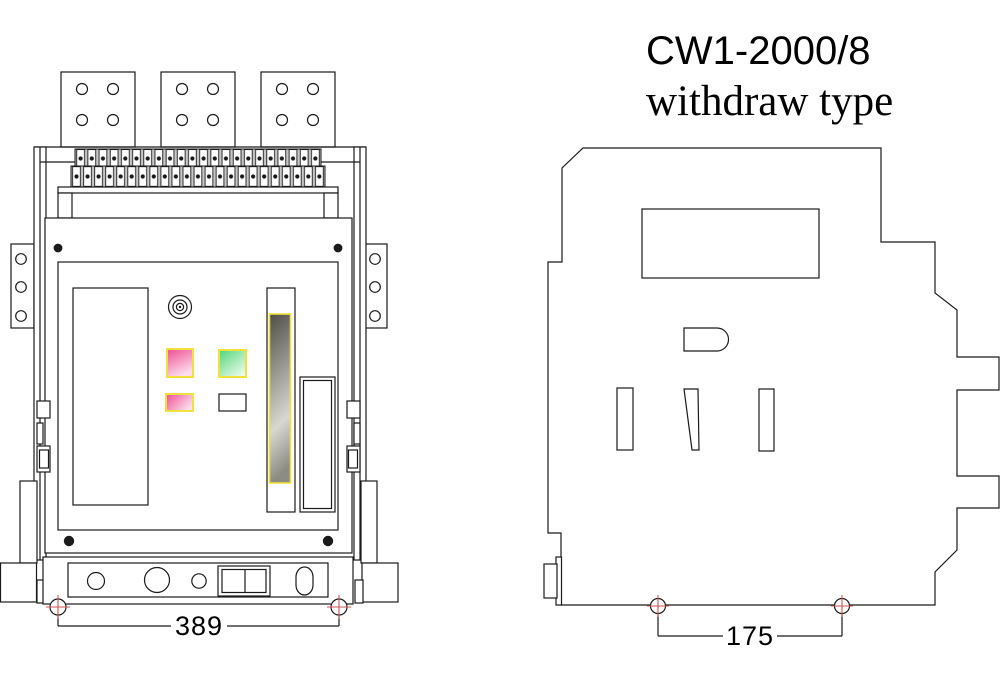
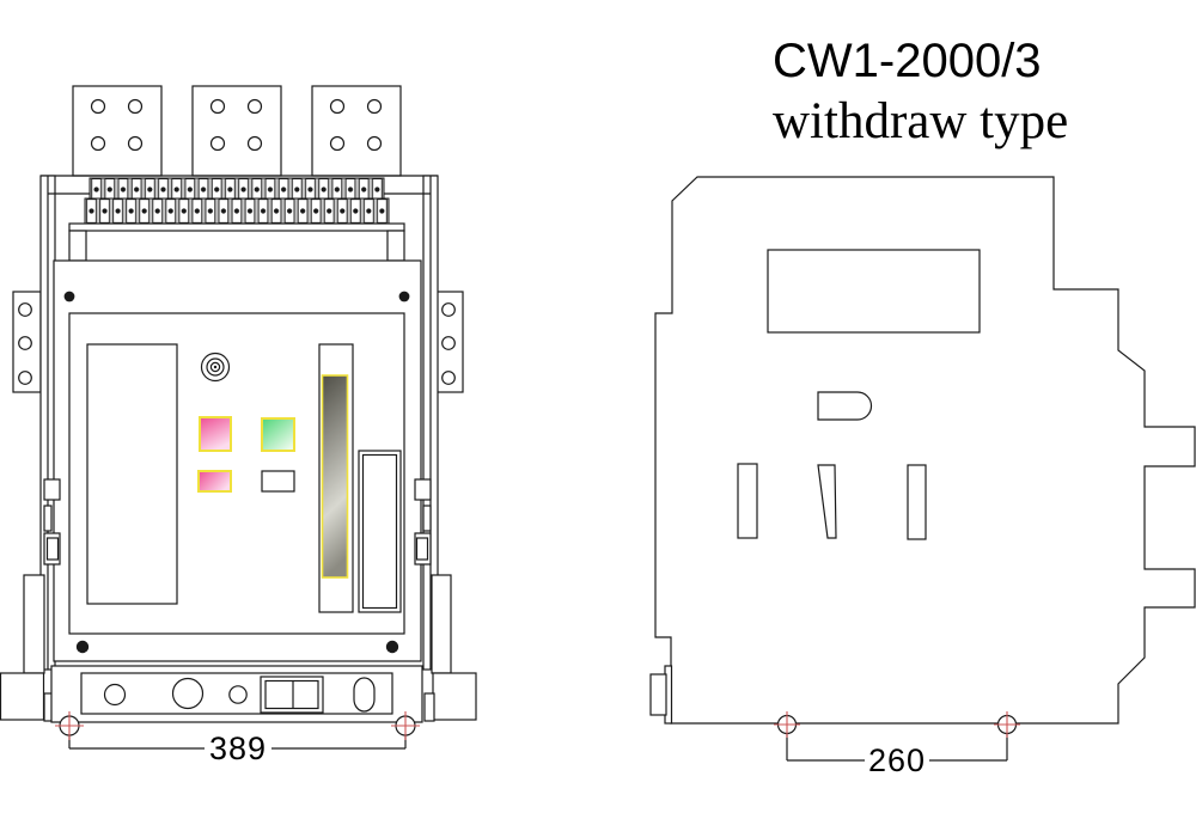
  389
- 175
+ 260
- CW1-2000/8
+ CW1-2000/3
  withdraw type
